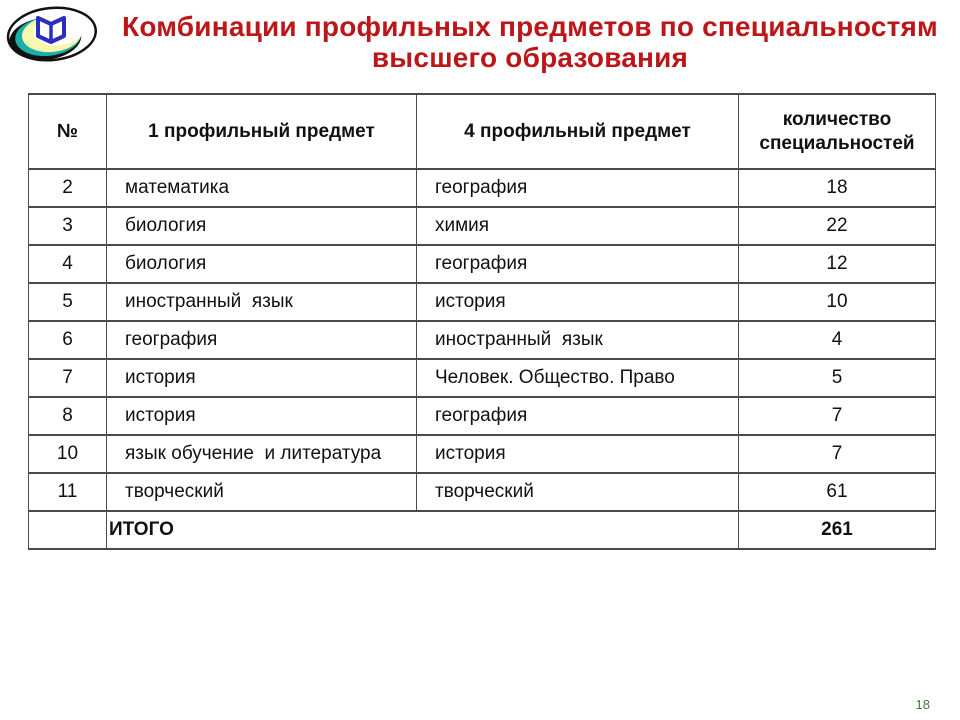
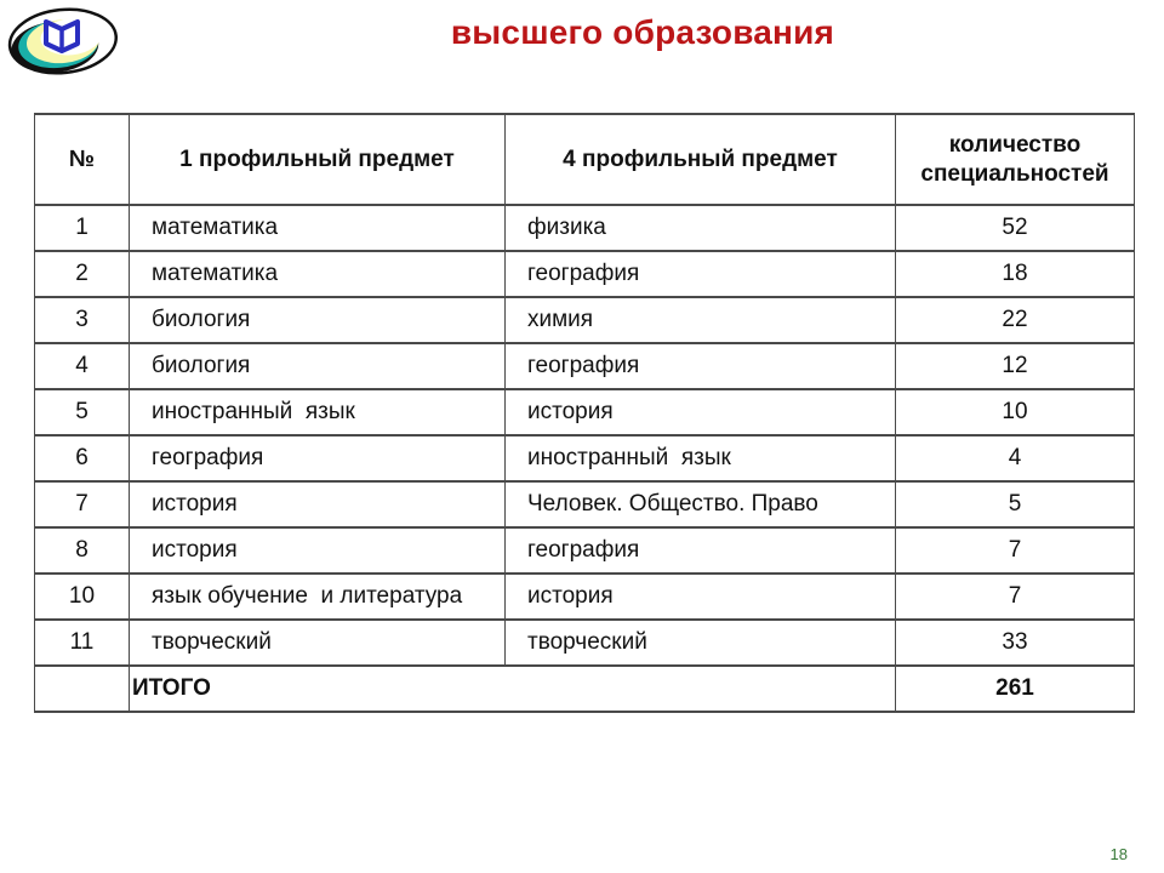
- Комбинации профильных предметов по специальностям
  высшего образования
  №	1 профильный предмет	4 профильный предмет	количество специальностей
+ 1	математика	физика	52
  2	математика	география	18
  3	биология	химия	22
  4	биология	география	12
  5	иностранный язык	история	10
  6	география	иностранный язык	4
  7	история	Человек. Общество. Право	5
  8	история	география	7
  10	язык обучение и литература	история	7
- 11	творческий	творческий	61
+ 11	творческий	творческий	33
  	ИТОГО	261
  18
